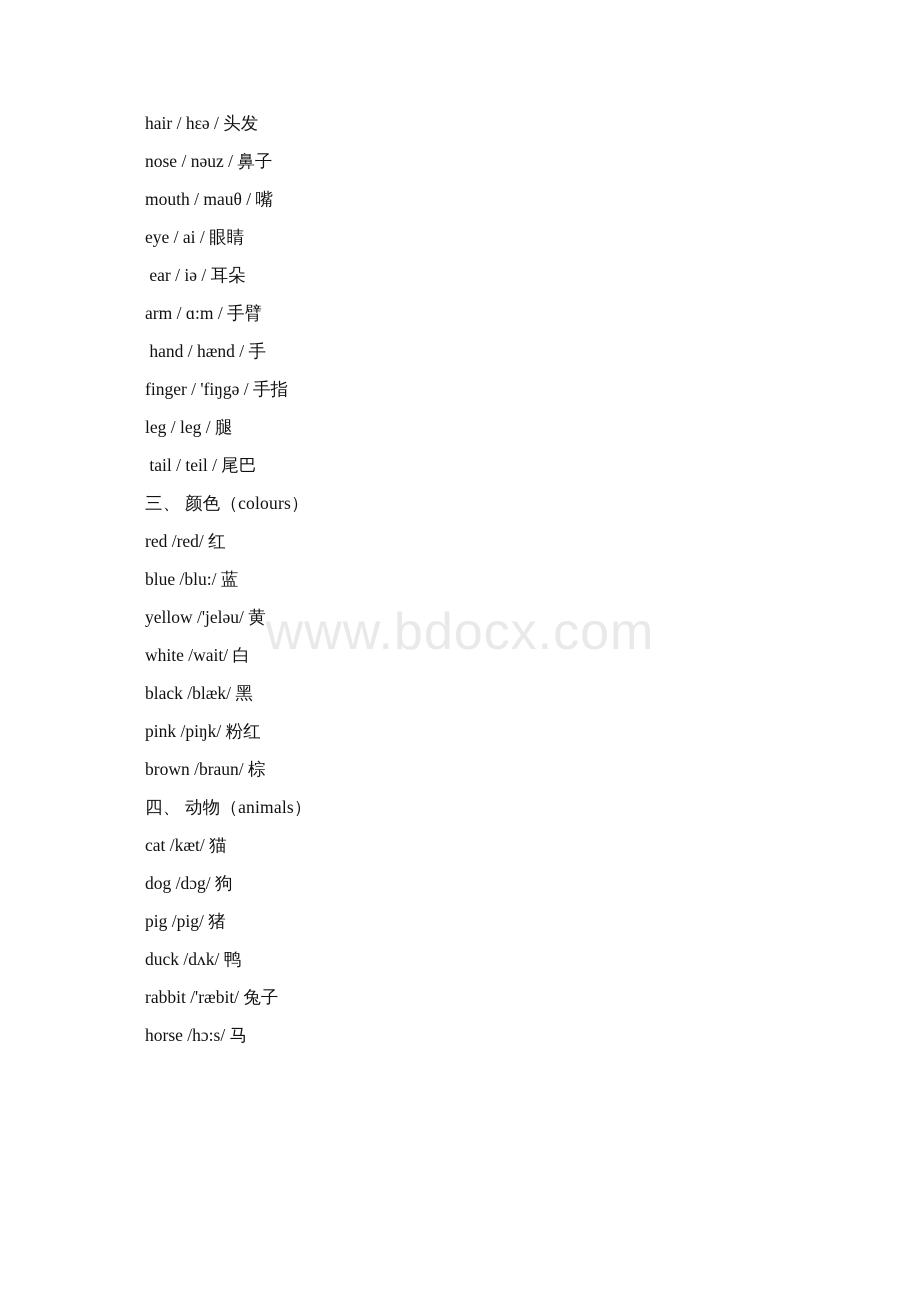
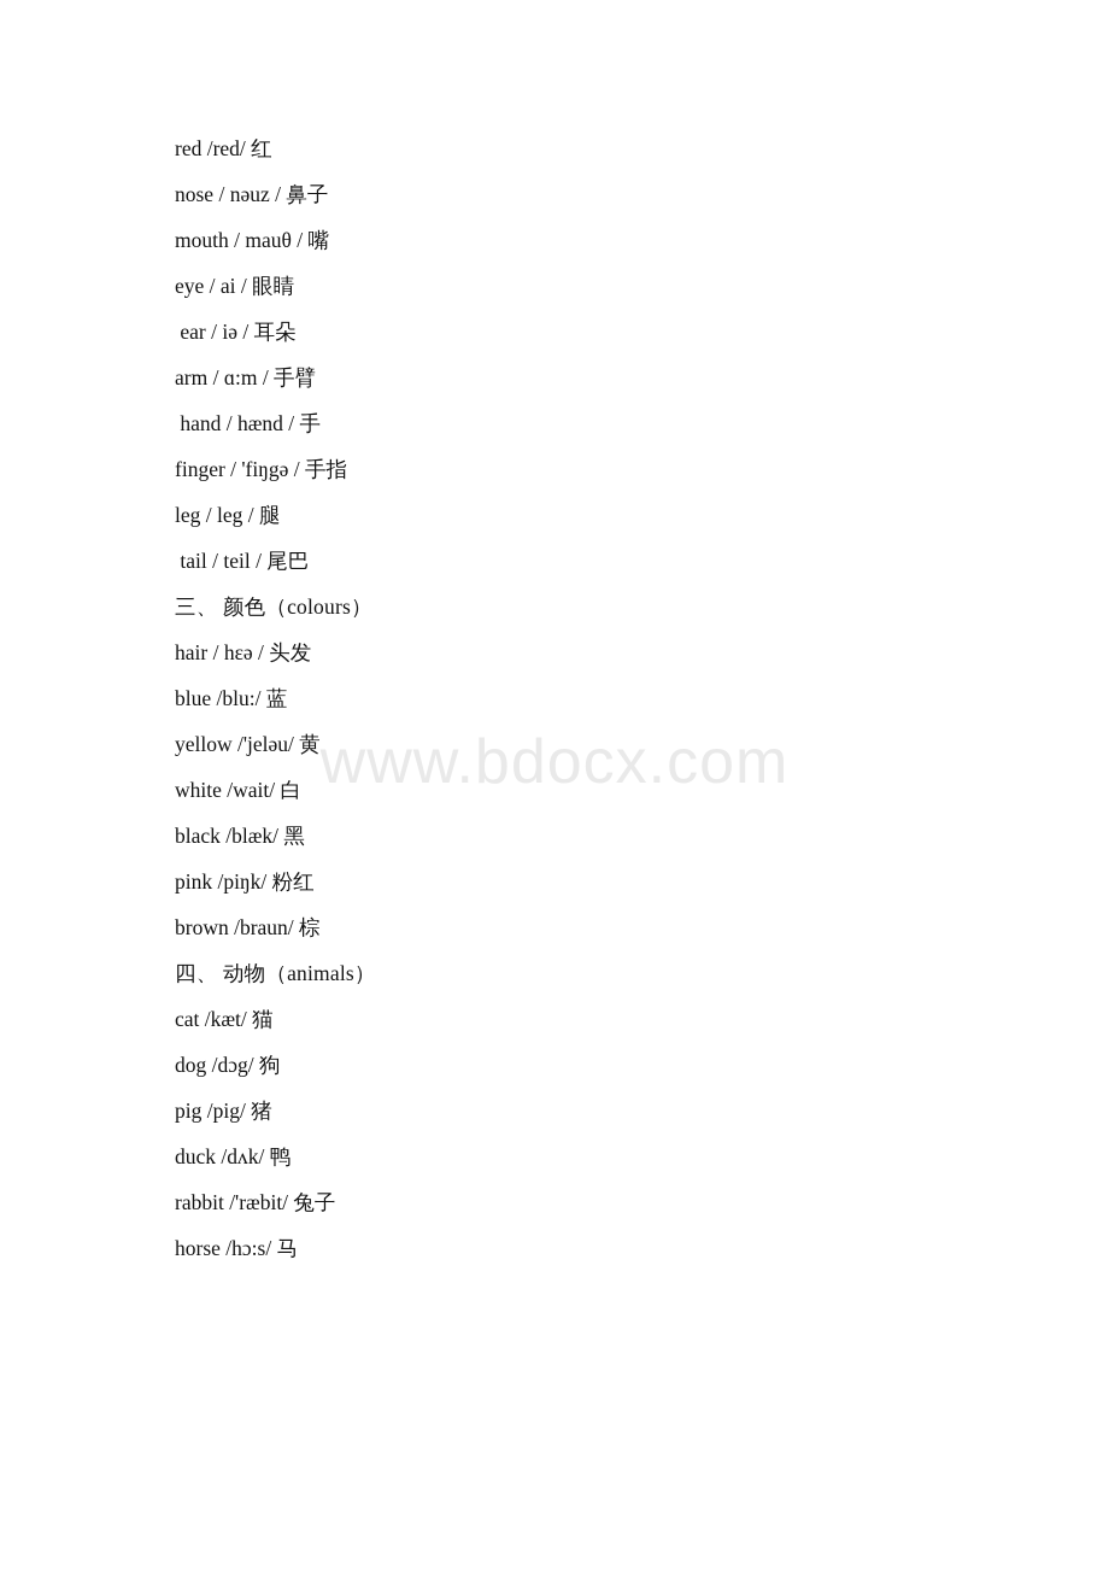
- hair / hɛə / 头发
+ red /red/ 红
  nose / nəuz / 鼻子
  mouth / mauθ / 嘴
  eye / ai / 眼睛
  ear / iə / 耳朵
  arm / ɑ:m / 手臂
  hand / hænd / 手
  finger / 'fiŋgə / 手指
  leg / leg / 腿
  tail / teil / 尾巴
  三、 颜色（colours）
- red /red/ 红
+ hair / hɛə / 头发
  blue /blu:/ 蓝
  yellow /'jeləu/ 黄
  white /wait/ 白
  black /blæk/ 黑
  pink /piŋk/ 粉红
  brown /braun/ 棕
  四、 动物（animals）
  cat /kæt/ 猫
  dog /dɔg/ 狗
  pig /pig/ 猪
  duck /dʌk/ 鸭
  rabbit /'ræbit/ 兔子
  horse /hɔ:s/ 马
